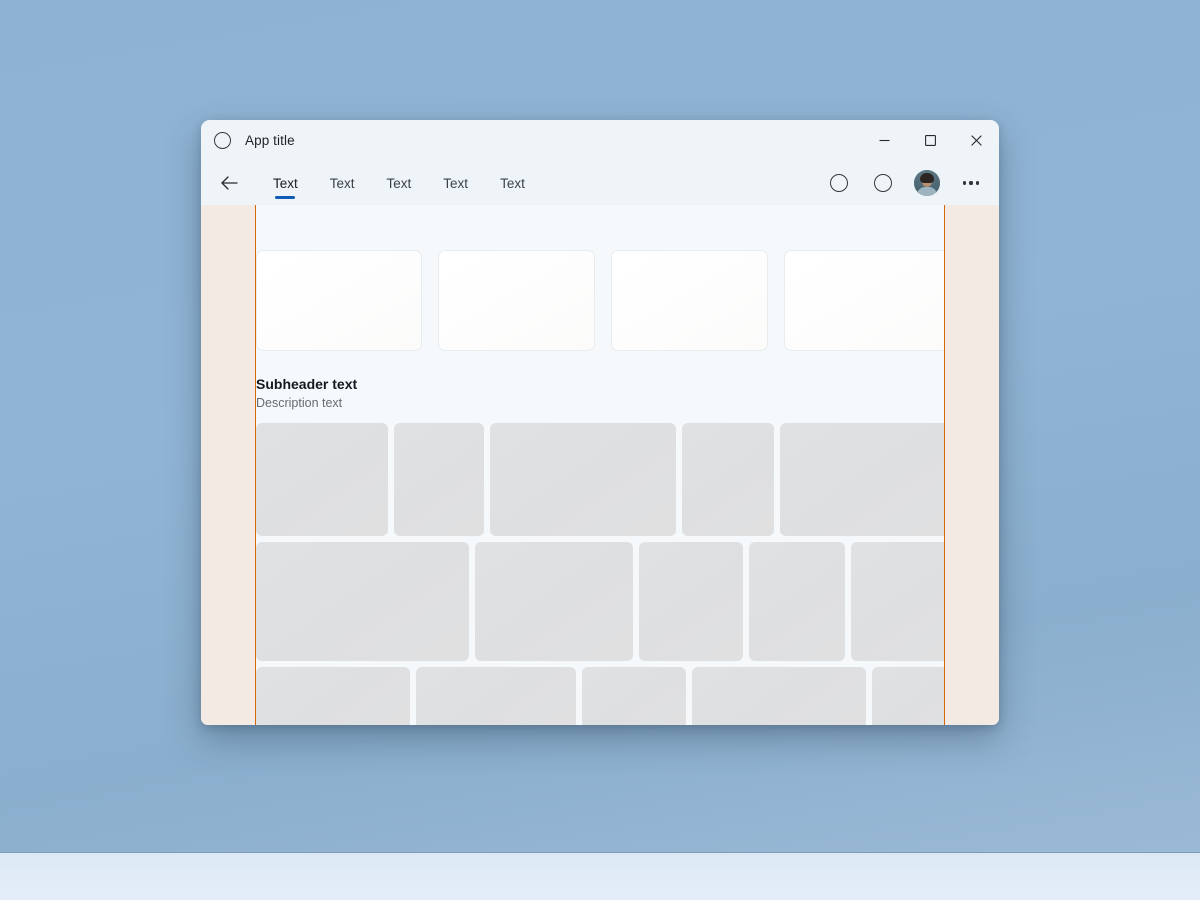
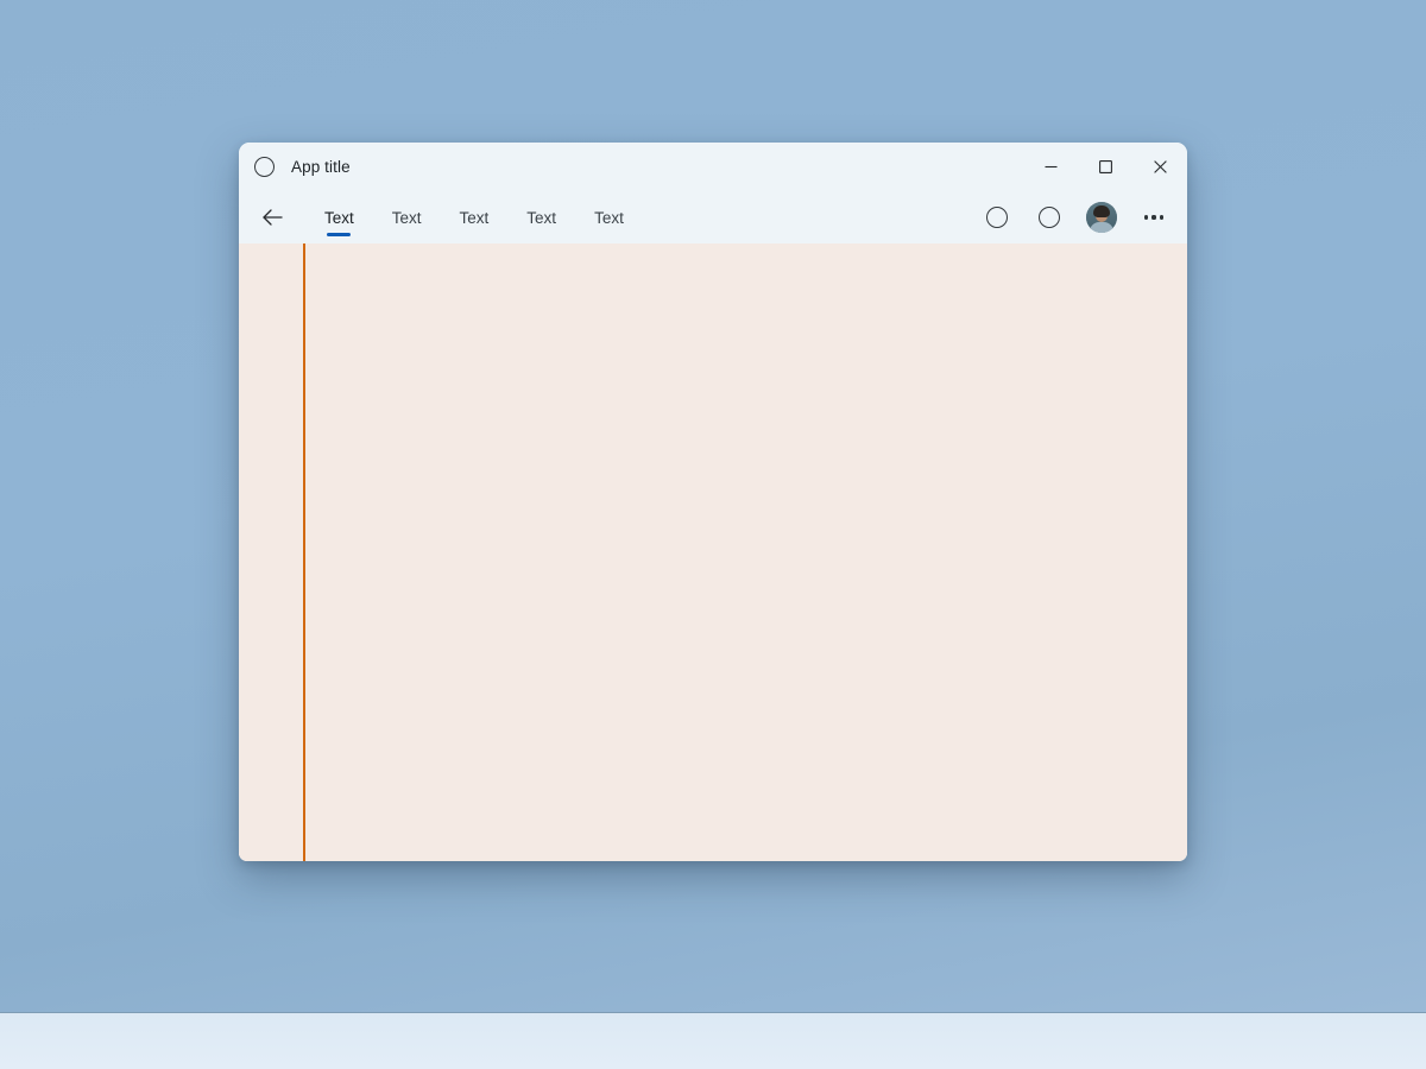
  App title
  Text
  Text
  Text
  Text
  Text
- Subheader text
- Description text
